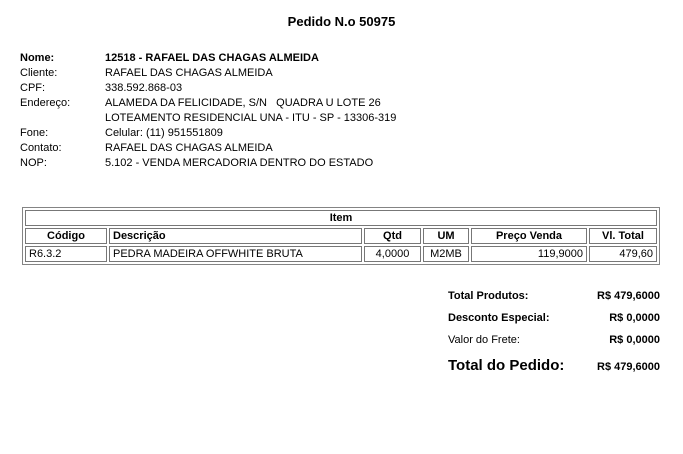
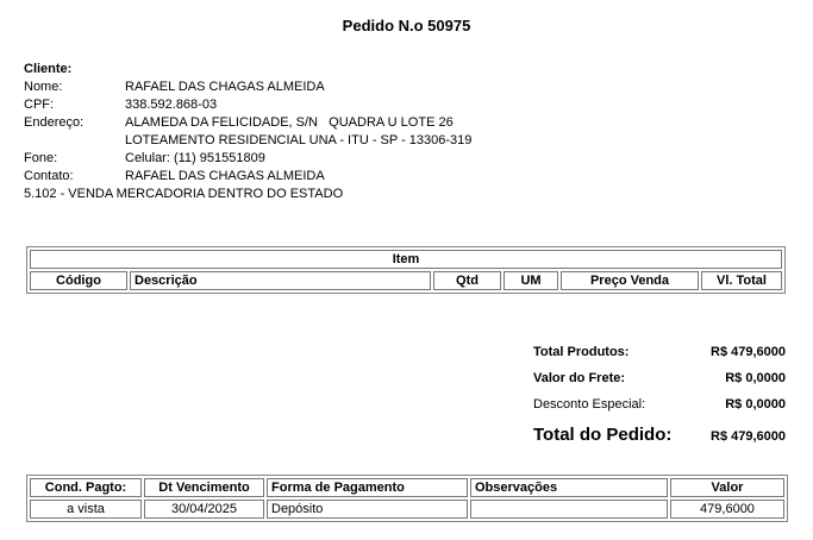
  Pedido N.o 50975
- Nome:
+ Cliente:
- 12518 - RAFAEL DAS CHAGAS ALMEIDA
- Cliente:
+ Nome:
  RAFAEL DAS CHAGAS ALMEIDA
  CPF:
  338.592.868-03
  Endereço:
  ALAMEDA DA FELICIDADE, S/N QUADRA U LOTE 26
  LOTEAMENTO RESIDENCIAL UNA - ITU - SP - 13306-319
  Fone:
  Celular: (11) 951551809
  Contato:
  RAFAEL DAS CHAGAS ALMEIDA
- NOP:
  5.102 - VENDA MERCADORIA DENTRO DO ESTADO
  Item
  Código	Descrição	Qtd	UM	Preço Venda	Vl. Total
- R6.3.2	PEDRA MADEIRA OFFWHITE BRUTA	4,0000	M2MB	119,9000	479,60
  Total Produtos:
  R$ 479,6000
- Desconto Especial:
+ Valor do Frete:
  R$ 0,0000
- Valor do Frete:
+ Desconto Especial:
  R$ 0,0000
  Total do Pedido:
  R$ 479,6000
+ Cond. Pagto:	Dt Vencimento	Forma de Pagamento	Observações	Valor
+ a vista	30/04/2025	Depósito		479,6000
